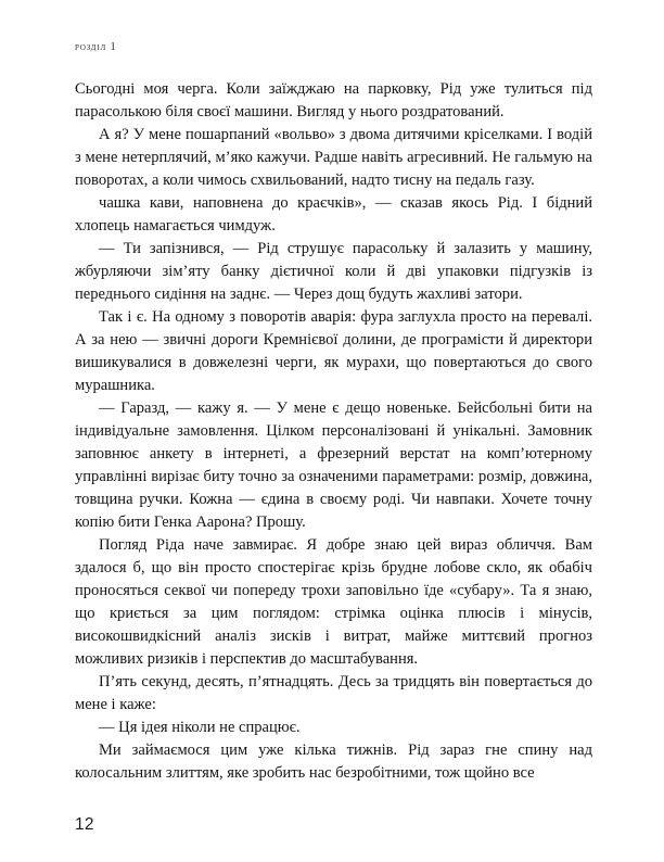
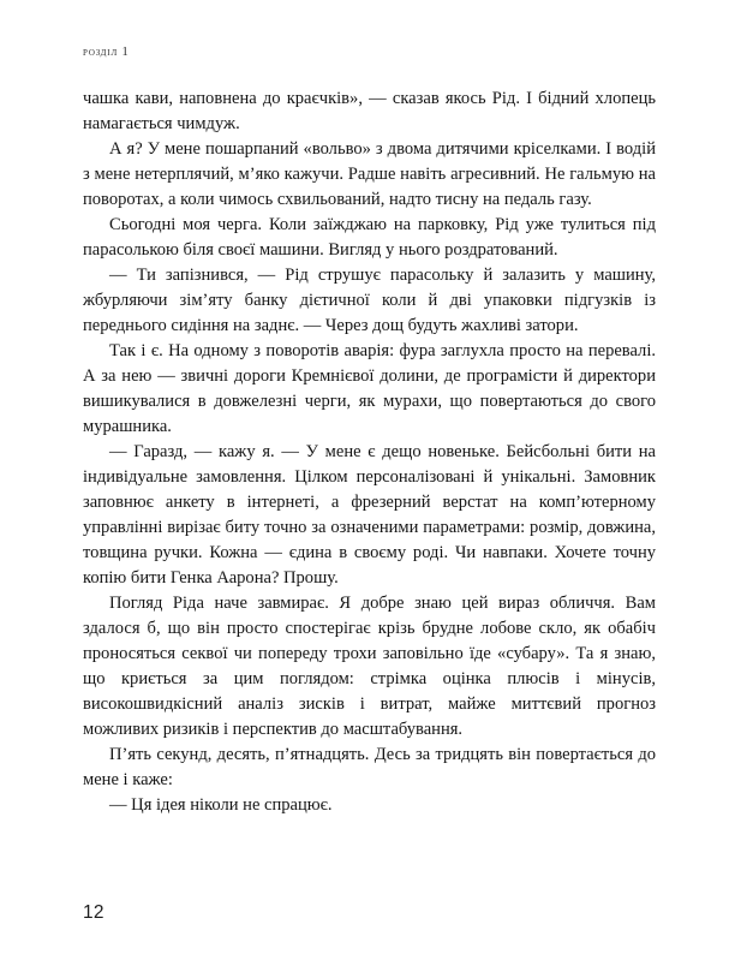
  розділ 1
- Сьогодні моя черга. Коли заїжджаю на парковку, Рід уже тулиться під парасолькою біля своєї машини. Вигляд у нього роздратований.
+ чашка кави, наповнена до краєчків», — сказав якось Рід. І бідний хлопець намагається чимдуж.
  А я? У мене пошарпаний «вольво» з двома дитячими кріселками. І водій з мене нетерплячий, м’яко кажучи. Радше навіть агресивний. Не гальмую на поворотах, а коли чимось схвильований, надто тисну на педаль газу.
- чашка кави, наповнена до краєчків», — сказав якось Рід. І бідний хлопець намагається чимдуж.
+ Сьогодні моя черга. Коли заїжджаю на парковку, Рід уже тулиться під парасолькою біля своєї машини. Вигляд у нього роздратований.
  — Ти запізнився, — Рід струшує парасольку й залазить у машину, жбурляючи зім’яту банку дієтичної коли й дві упаковки підгузків із переднього сидіння на заднє. — Через дощ будуть жахливі затори.
  Так і є. На одному з поворотів аварія: фура заглухла просто на перевалі. А за нею — звичні дороги Кремнієвої долини, де програмісти й директори вишикувалися в довжелезні черги, як мурахи, що повертаються до свого мурашника.
  — Гаразд, — кажу я. — У мене є дещо новеньке. Бейсбольні бити на індивідуальне замовлення. Цілком персоналізовані й унікальні. Замовник заповнює анкету в інтернеті, а фрезерний верстат на комп’ютерному управлінні вирізає биту точно за означеними параметрами: розмір, довжина, товщина ручки. Кожна — єдина в своєму роді. Чи навпаки. Хочете точну копію бити Генка Аарона? Прошу.
  Погляд Ріда наче завмирає. Я добре знаю цей вираз обличчя. Вам здалося б, що він просто спостерігає крізь брудне лобове скло, як обабіч проносяться секвої чи попереду трохи заповільно їде «субару». Та я знаю, що криється за цим поглядом: стрімка оцінка плюсів і мінусів, високошвидкісний аналіз зисків і витрат, майже миттєвий прогноз можливих ризиків і перспектив до масштабування.
  П’ять секунд, десять, п’ятнадцять. Десь за тридцять він повертається до мене і каже:
  — Ця ідея ніколи не спрацює.
- Ми займаємося цим уже кілька тижнів. Рід зараз гне спину над колосальним злиттям, яке зробить нас безробітними, тож щойно все
  12
